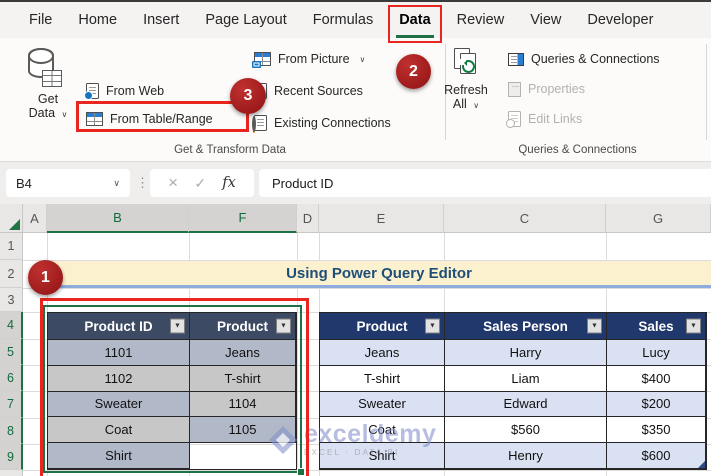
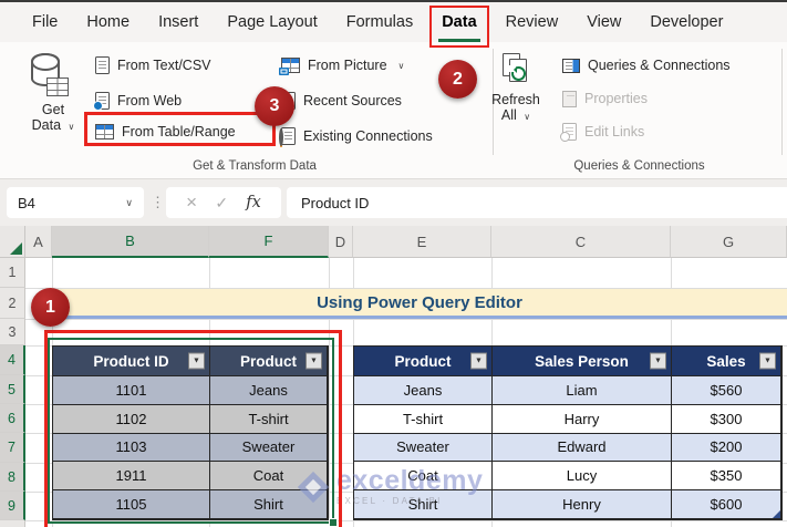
  File
  Home
  Insert
  Page Layout
  Formulas
  Data
  Review
  View
  Developer
  Get
  Data ∨
+ From Text/CSV
  From Web
  From Table/Range
  From Picture
  ∨
  Recent Sources
  Existing Connections
  Get & Transform Data
  2
  3
  Refresh
  All ∨
  Queries & Connections
  Properties
  Edit Links
  Queries & Connections
  B4
  ∨
  ⋮
  ×
  ✓
  fx
  Product ID
  A
  B
  F
  D
  E
  C
  G
  1
  2
  3
  4
  5
  6
  7
  8
  9
  Using Power Query Editor
  Product ID
  Product
  1101
  Jeans
  1102
  T-shirt
+ 1103
  Sweater
- 1104
+ 1911
  Coat
  1105
  Shirt
  Product
  Sales Person
  Sales
  Jeans
- Harry
+ Liam
- Lucy
+ $560
  T-shirt
- Liam
+ Harry
- $400
+ $300
  Sweater
  Edward
  $200
  Coat
- $560
+ Lucy
  $350
  Shirt
  Henry
  $600
  1
  exceldemy
  EXCEL · DATA BI
